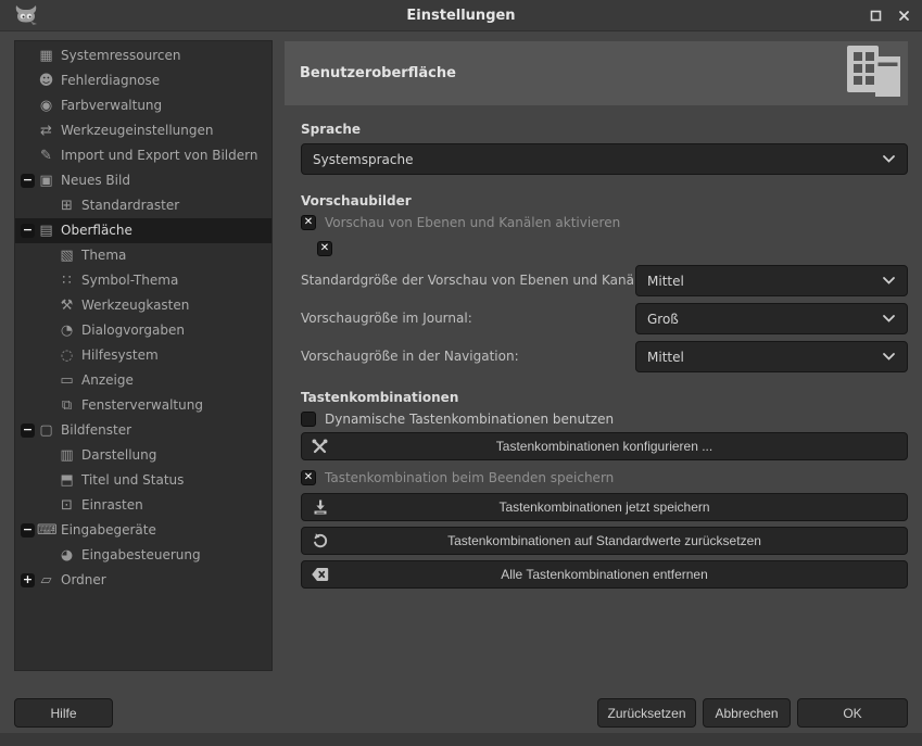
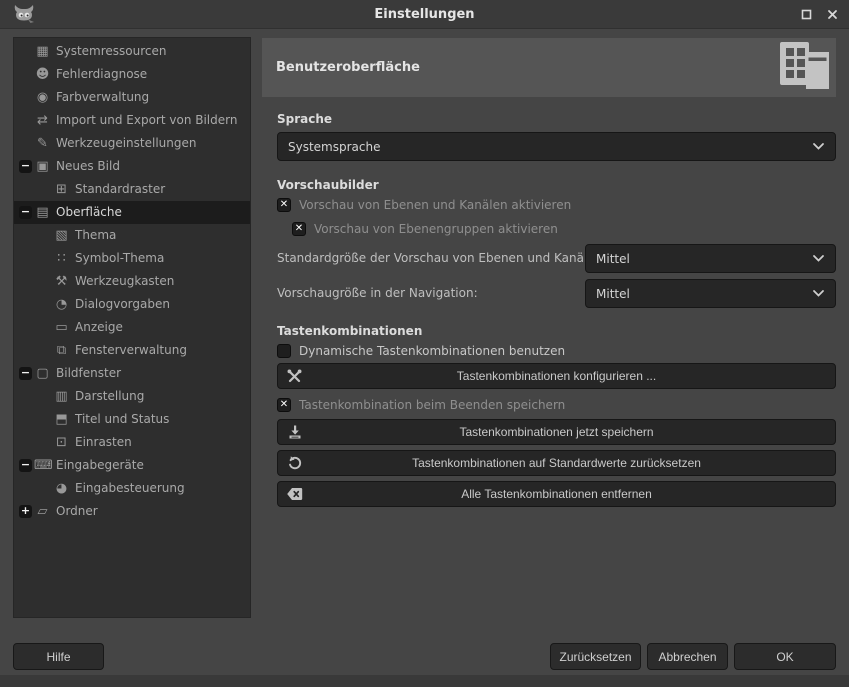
  Einstellungen
  ▦
  Systemressourcen
  ☻
  Fehlerdiagnose
  ◉
  Farbverwaltung
  ⇄
- Werkzeugeinstellungen
+ Import und Export von Bildern
  ✎
- Import und Export von Bildern
+ Werkzeugeinstellungen
  −
  ▣
  Neues Bild
  ⊞
  Standardraster
  −
  ▤
  Oberfläche
  ▧
  Thema
  ∷
  Symbol-Thema
  ⚒
  Werkzeugkasten
  ◔
  Dialogvorgaben
- ◌
- Hilfesystem
  ▭
  Anzeige
  ⧉
  Fensterverwaltung
  −
  ▢
  Bildfenster
  ▥
  Darstellung
  ⬒
  Titel und Status
  ⊡
  Einrasten
  −
  ⌨
  Eingabegeräte
  ◕
  Eingabesteuerung
  +
  ▱
  Ordner
  Benutzeroberfläche
  Sprache
  Systemsprache
  Vorschaubilder
  Vorschau von Ebenen und Kanälen aktivieren
+ Vorschau von Ebenengruppen aktivieren
  Standardgröße der Vorschau von Ebenen und Kanä
  Mittel
- Vorschaugröße im Journal:
- Groß
  Vorschaugröße in der Navigation:
  Mittel
  Tastenkombinationen
  Dynamische Tastenkombinationen benutzen
  Tastenkombinationen konfigurieren ...
  Tastenkombination beim Beenden speichern
  Tastenkombinationen jetzt speichern
  Tastenkombinationen auf Standardwerte zurücksetzen
  Alle Tastenkombinationen entfernen
  Hilfe
  Zurücksetzen
  Abbrechen
  OK
